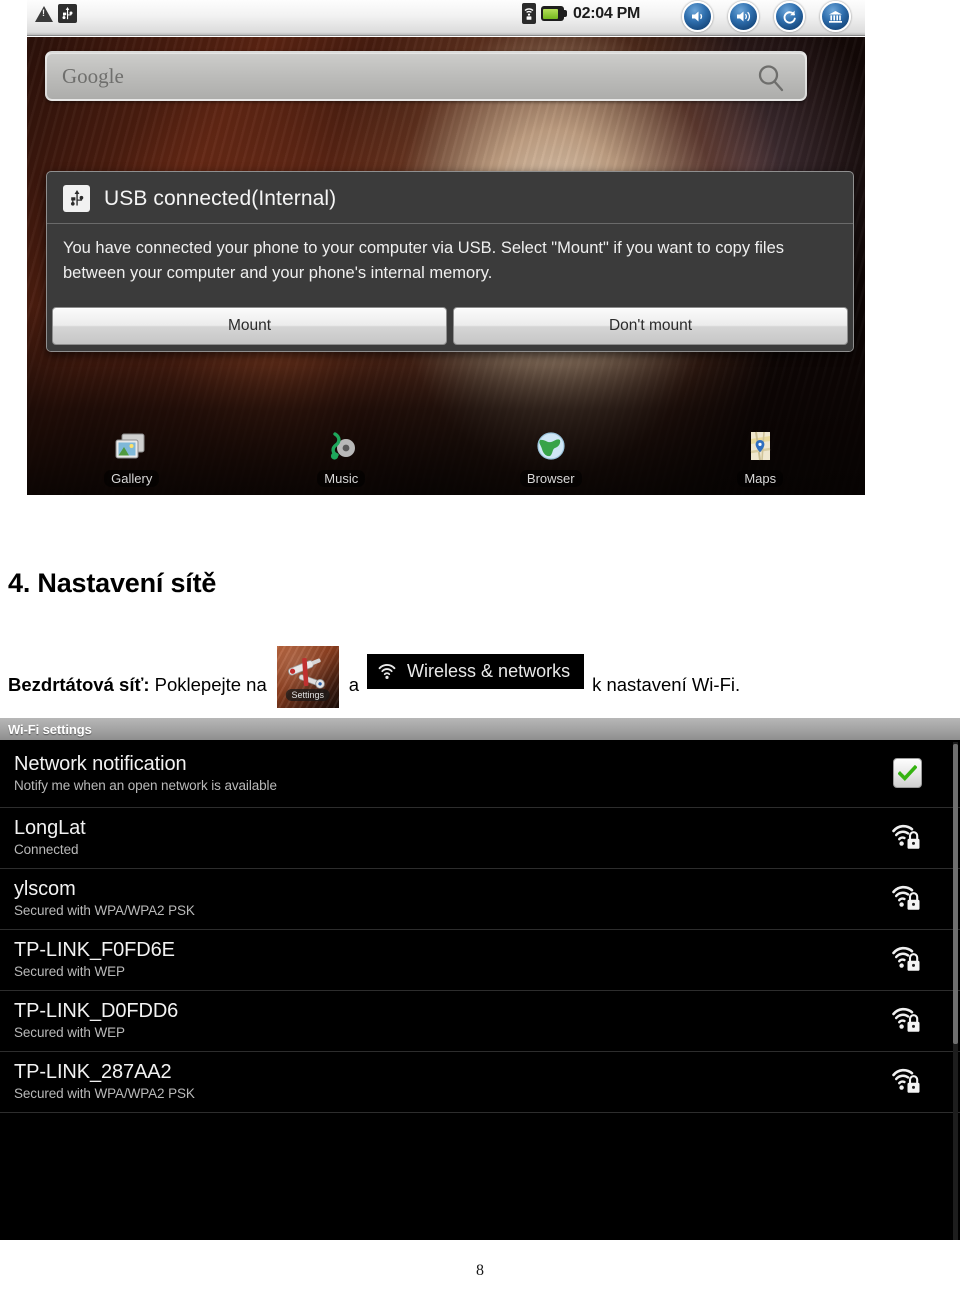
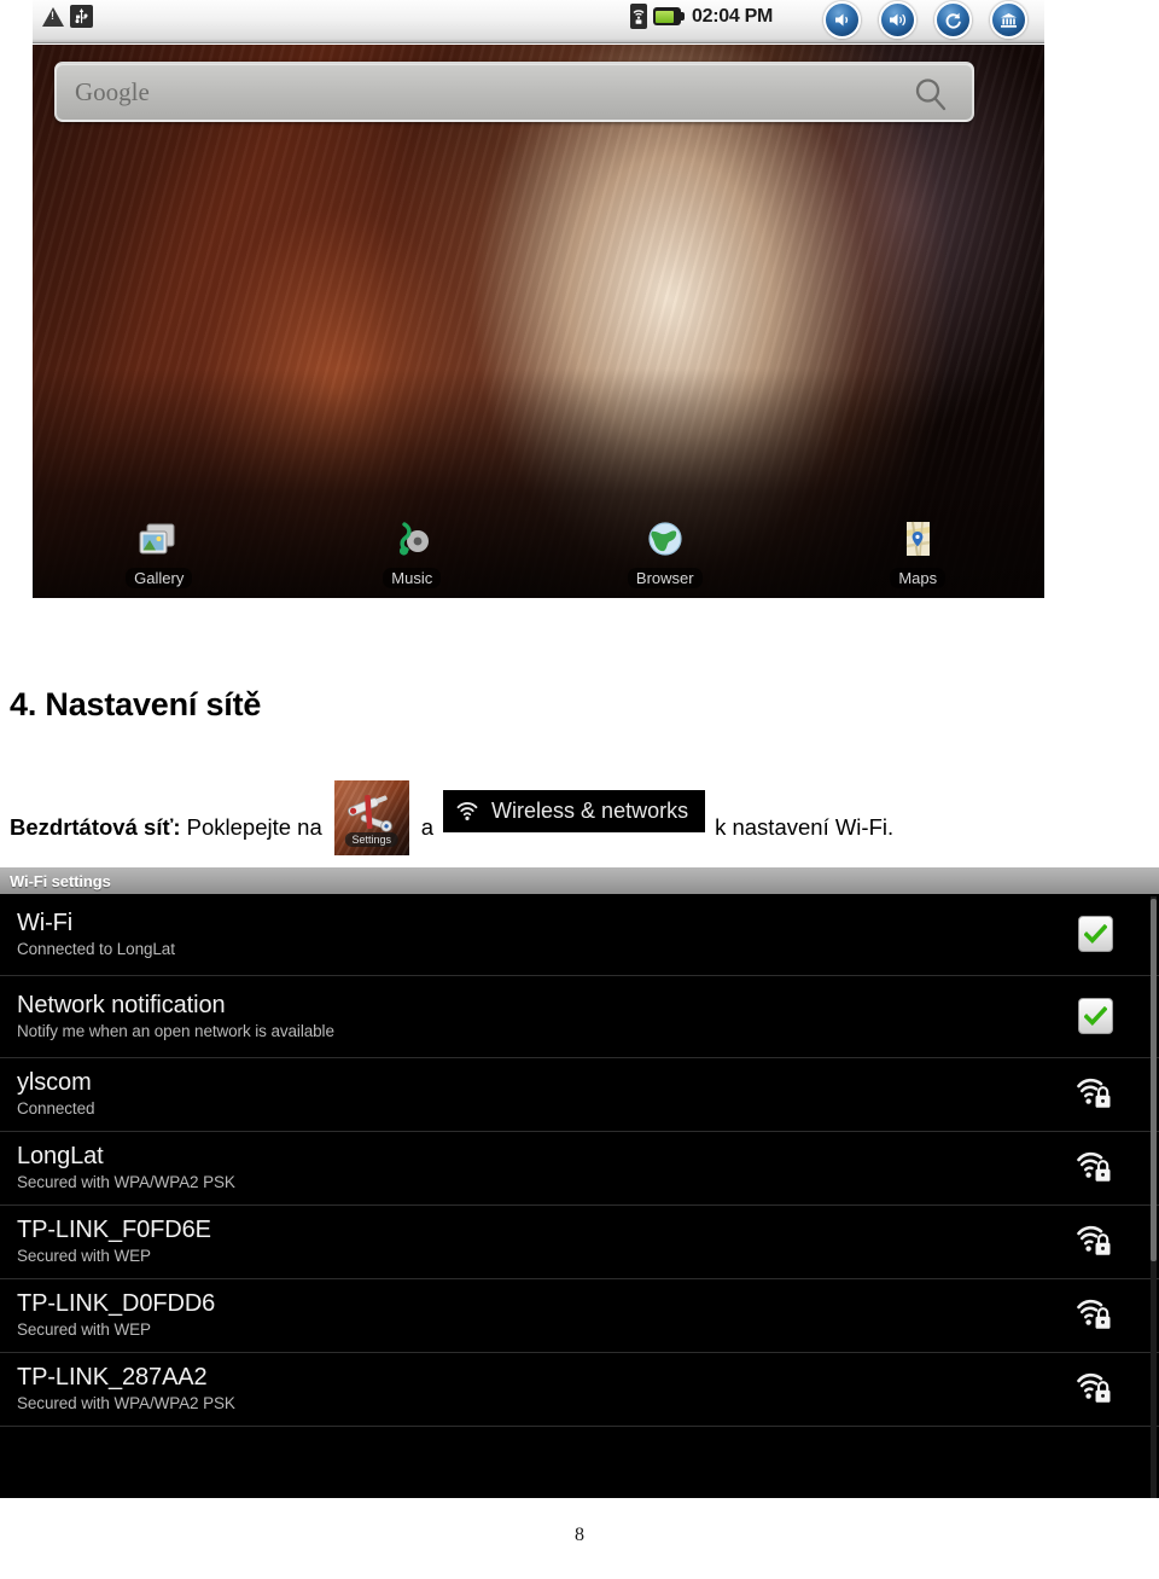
  02:04 PM
  Google
- USB connected(Internal)
- You have connected your phone to your computer via USB. Select "Mount" if you want to copy files between your computer and your phone's internal memory.
- Mount
- Don't mount
  Gallery
  Music
  Browser
  Maps
  4. Nastavení sítě
  Bezdrtátová síť:
  Poklepejte na
  Settings
  a
  Wireless & networks
  k nastavení Wi-Fi.
  Wi-Fi settings
+ Wi-Fi
+ Connected to LongLat
  Network notification
  Notify me when an open network is available
- LongLat
+ ylscom
  Connected
- ylscom
+ LongLat
  Secured with WPA/WPA2 PSK
  TP-LINK_F0FD6E
  Secured with WEP
  TP-LINK_D0FDD6
  Secured with WEP
  TP-LINK_287AA2
  Secured with WPA/WPA2 PSK
  8
